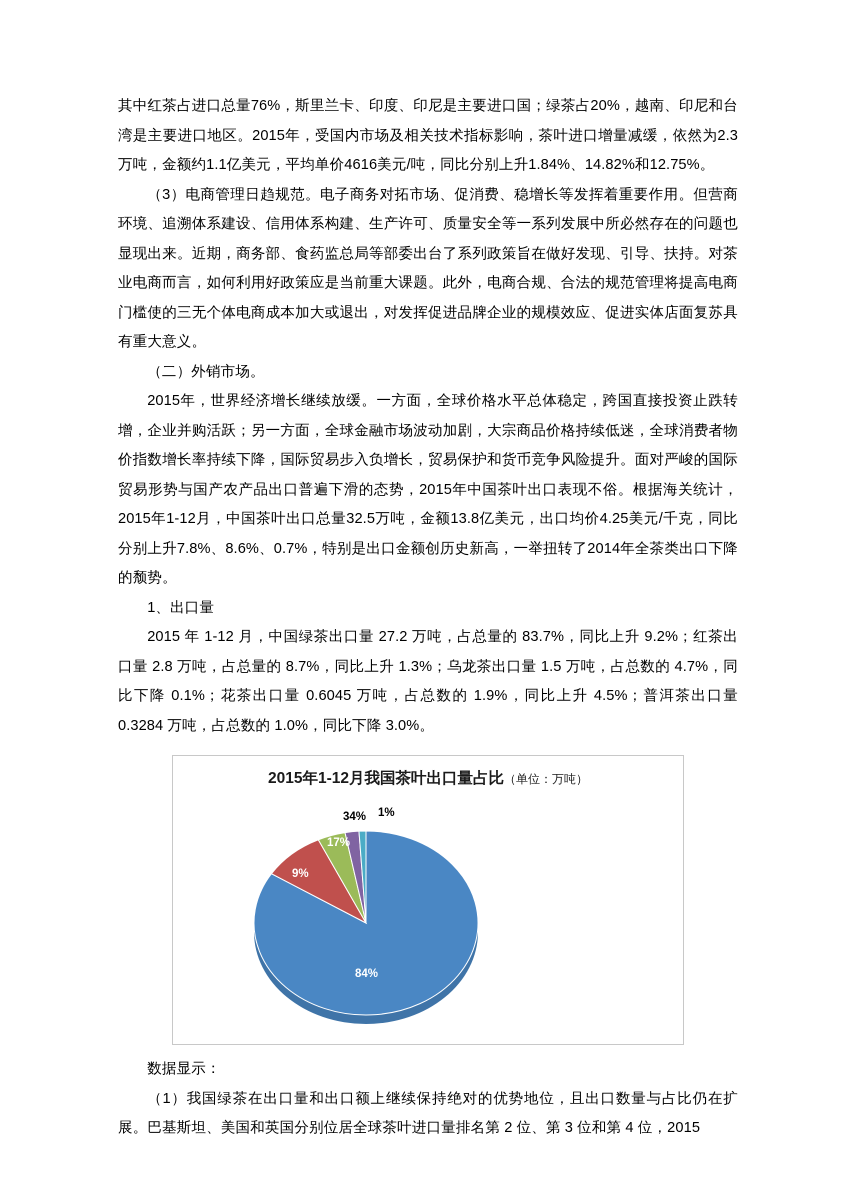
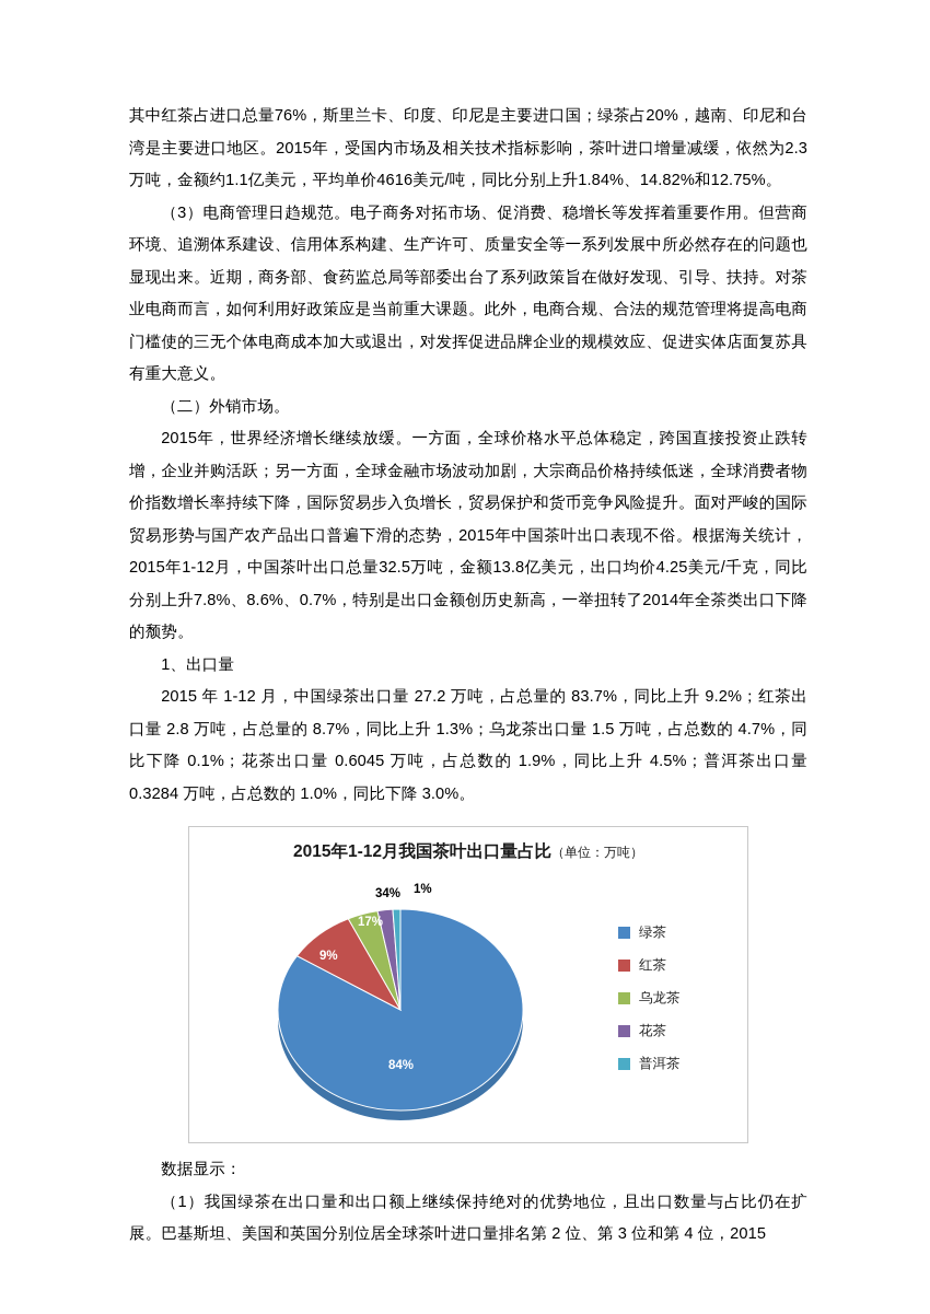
  其中红茶占进口总量76%，斯里兰卡、印度、印尼是主要进口国；绿茶占20%，越南、印尼和台湾是主要进口地区。2015年，受国内市场及相关技术指标影响，茶叶进口增量减缓，依然为2.3万吨，金额约1.1亿美元，平均单价4616美元/吨，同比分别上升1.84%、14.82%和12.75%。
  （3）电商管理日趋规范。电子商务对拓市场、促消费、稳增长等发挥着重要作用。但营商环境、追溯体系建设、信用体系构建、生产许可、质量安全等一系列发展中所必然存在的问题也显现出来。近期，商务部、食药监总局等部委出台了系列政策旨在做好发现、引导、扶持。对茶业电商而言，如何利用好政策应是当前重大课题。此外，电商合规、合法的规范管理将提高电商门槛使的三无个体电商成本加大或退出，对发挥促进品牌企业的规模效应、促进实体店面复苏具有重大意义。
  （二）外销市场。
  2015年，世界经济增长继续放缓。一方面，全球价格水平总体稳定，跨国直接投资止跌转增，企业并购活跃；另一方面，全球金融市场波动加剧，大宗商品价格持续低迷，全球消费者物价指数增长率持续下降，国际贸易步入负增长，贸易保护和货币竞争风险提升。面对严峻的国际贸易形势与国产农产品出口普遍下滑的态势，2015年中国茶叶出口表现不俗。根据海关统计，2015年1-12月，中国茶叶出口总量32.5万吨，金额13.8亿美元，出口均价4.25美元/千克，同比分别上升7.8%、8.6%、0.7%，特别是出口金额创历史新高，一举扭转了2014年全茶类出口下降的颓势。
  1、出口量
  2015 年 1-12 月，中国绿茶出口量 27.2 万吨，占总量的 83.7%，同比上升 9.2%；红茶出口量 2.8 万吨，占总量的 8.7%，同比上升 1.3%；乌龙茶出口量 1.5 万吨，占总数的 4.7%，同比下降 0.1%；花茶出口量 0.6045 万吨，占总数的 1.9%，同比上升 4.5%；普洱茶出口量 0.3284 万吨，占总数的 1.0%，同比下降 3.0%。
  2015年1-12月我国茶叶出口量占比（单位：万吨）
  84%
  9%
  17%
  34%
  1%
+ 绿茶
+ 红茶
+ 乌龙茶
+ 花茶
+ 普洱茶
  数据显示：
  （1）我国绿茶在出口量和出口额上继续保持绝对的优势地位，且出口数量与占比仍在扩展。巴基斯坦、美国和英国分别位居全球茶叶进口量排名第 2 位、第 3 位和第 4 位，2015
